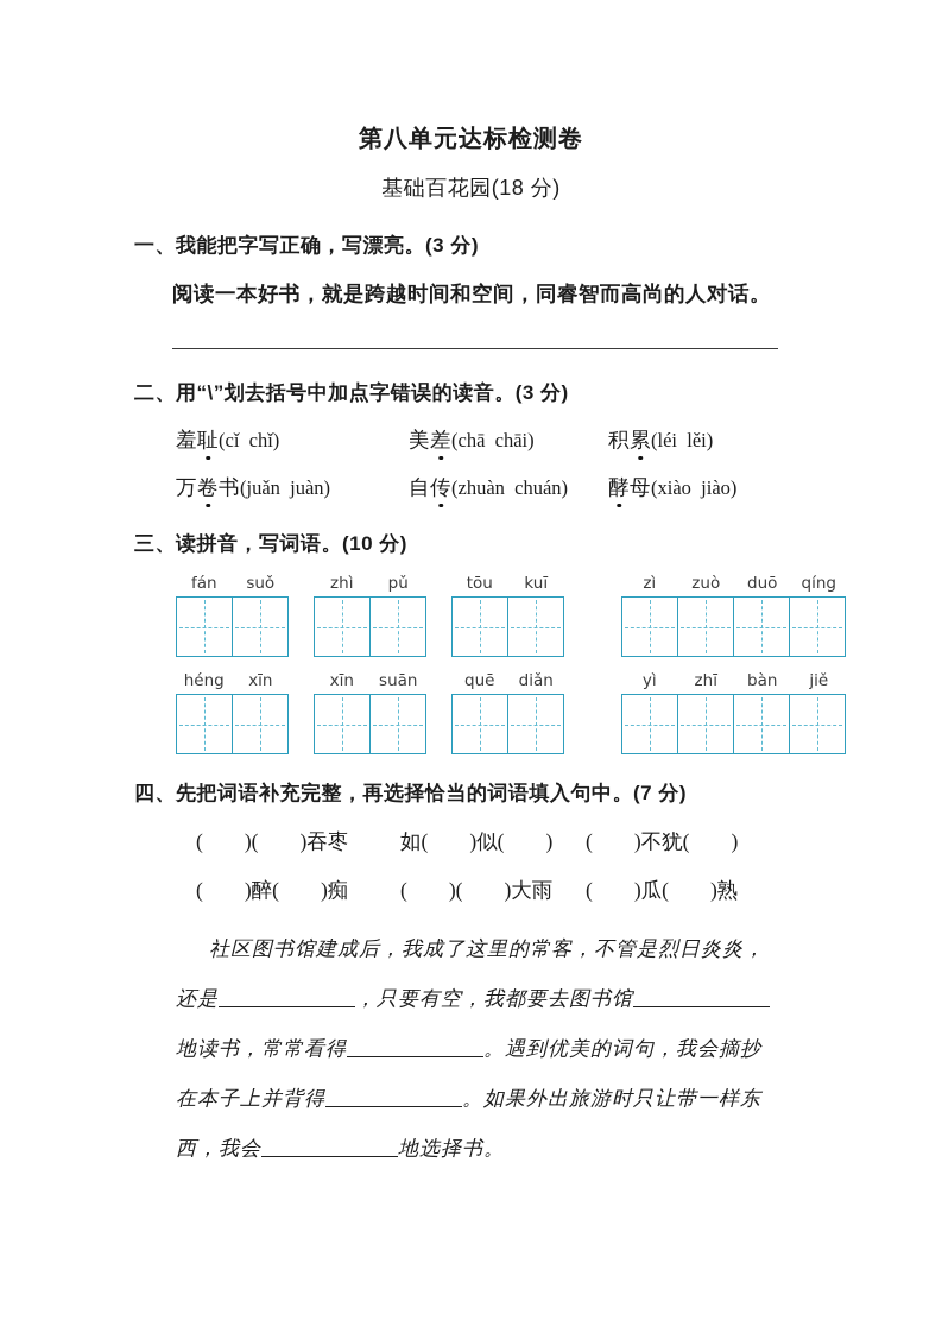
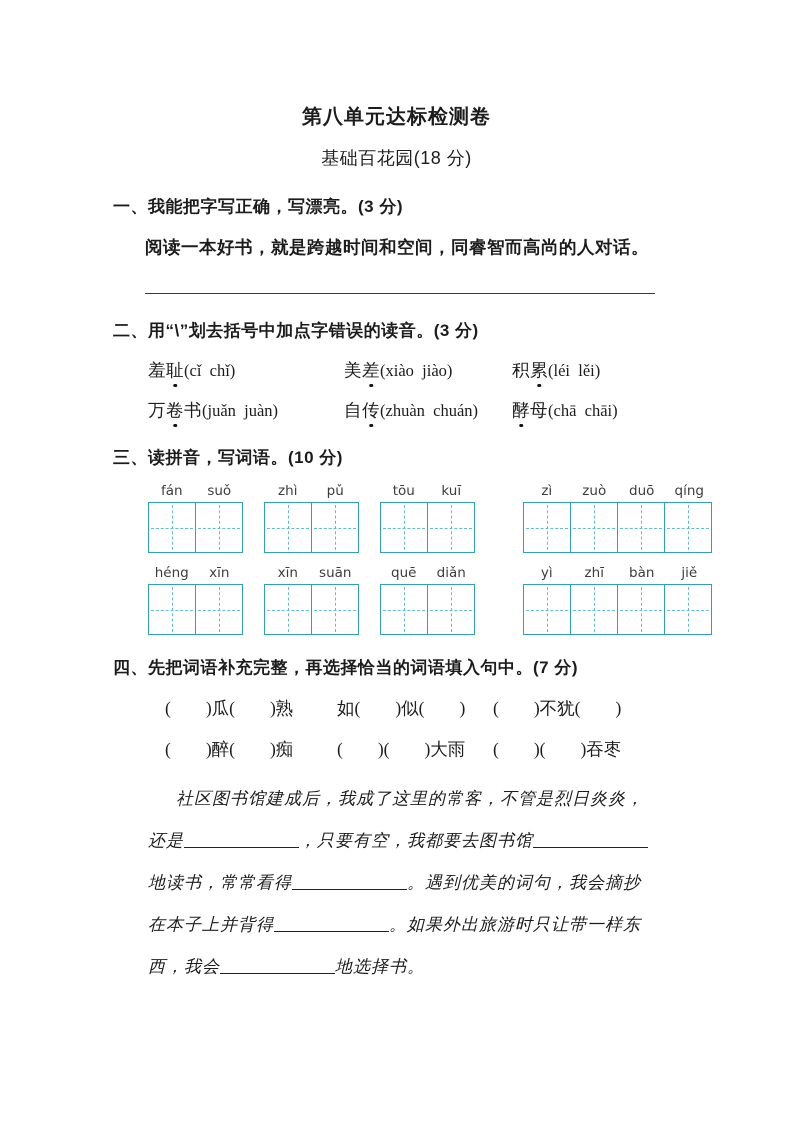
  第八单元达标检测卷
  基础百花园(18 分)
  一、我能把字写正确，写漂亮。(3 分)
  阅读一本好书，就是跨越时间和空间，同睿智而高尚的人对话。
  二、用“\”划去括号中加点字错误的读音。(3 分)
  羞耻(cǐ chǐ)
- 美差(chā chāi)
+ 美差(xiào jiào)
  积累(léi lěi)
  万卷书(juǎn juàn)
  自传(zhuàn chuán)
- 酵母(xiào jiào)
+ 酵母(chā chāi)
  三、读拼音，写词语。(10 分)
  fán
  suǒ
  zhì
  pǔ
  tōu
  kuī
  zì
  zuò
  duō
  qíng
  héng
  xīn
  xīn
  suān
  quē
  diǎn
  yì
  zhī
  bàn
  jiě
  四、先把词语补充完整，再选择恰当的词语填入句中。(7 分)
- ( )( )吞枣
+ ( )瓜( )熟
  如( )似( )
  ( )不犹( )
  ( )醉( )痴
  ( )( )大雨
- ( )瓜( )熟
+ ( )( )吞枣
  社区图书馆建成后，我成了这里的常客，不管是烈日炎炎，
  还是 ，只要有空，我都要去图书馆
  地读书，常常看得 。遇到优美的词句，我会摘抄
  在本子上并背得 。如果外出旅游时只让带一样东
  西，我会 地选择书。
